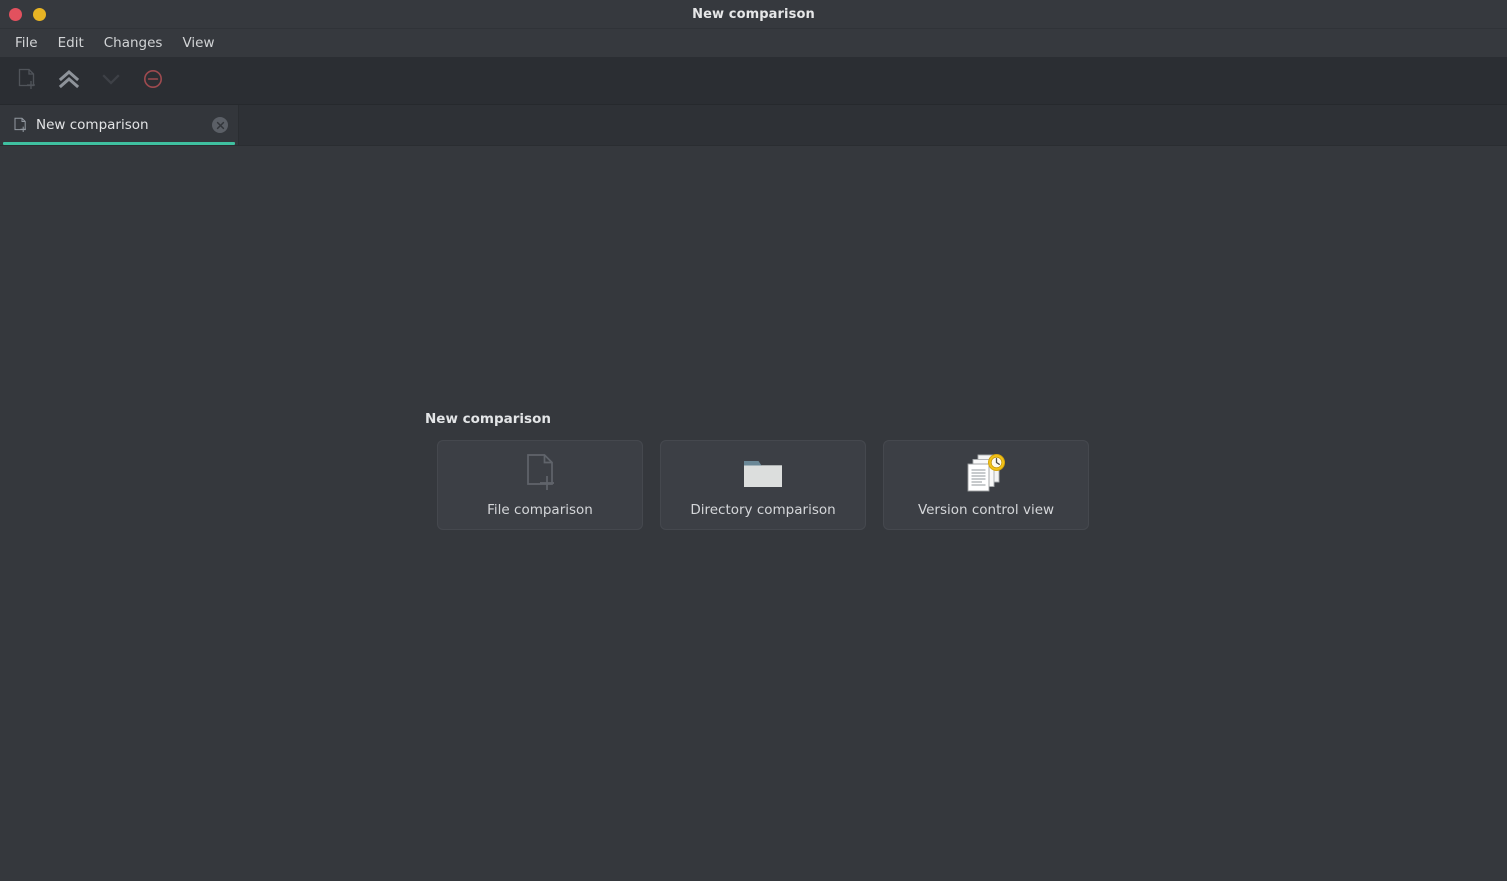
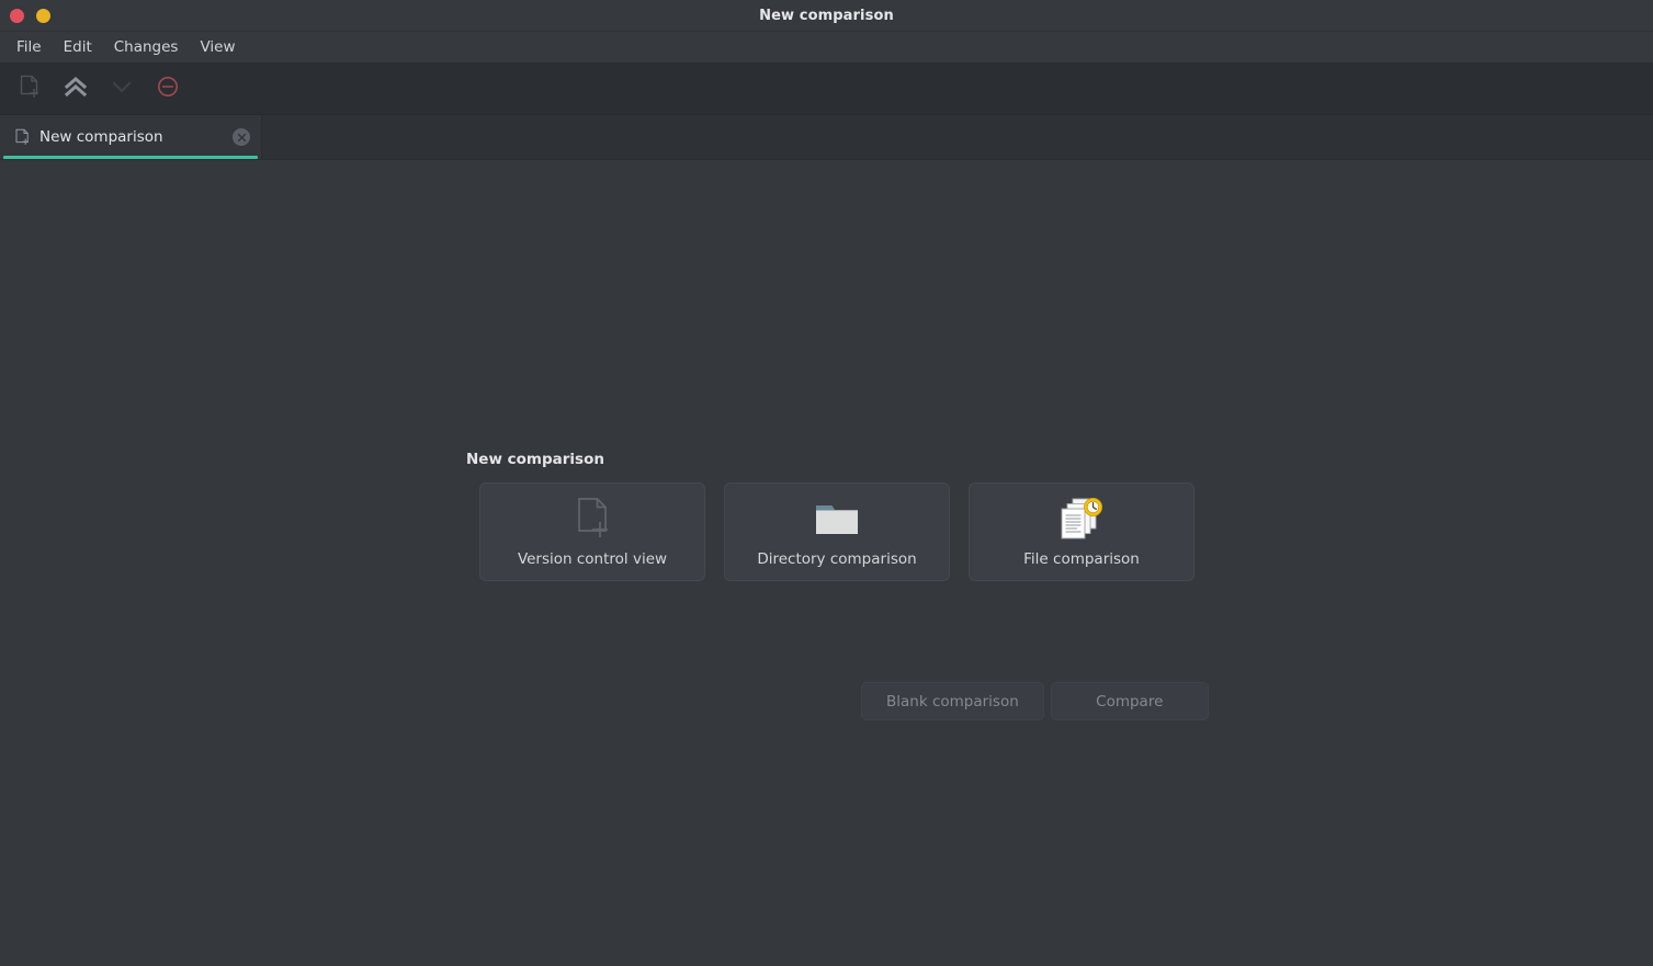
  New comparison
  File
  Edit
  Changes
  View
  New comparison
  New comparison
- File comparison
+ Version control view
  Directory comparison
- Version control view
+ File comparison
+ Blank comparison
+ Compare
